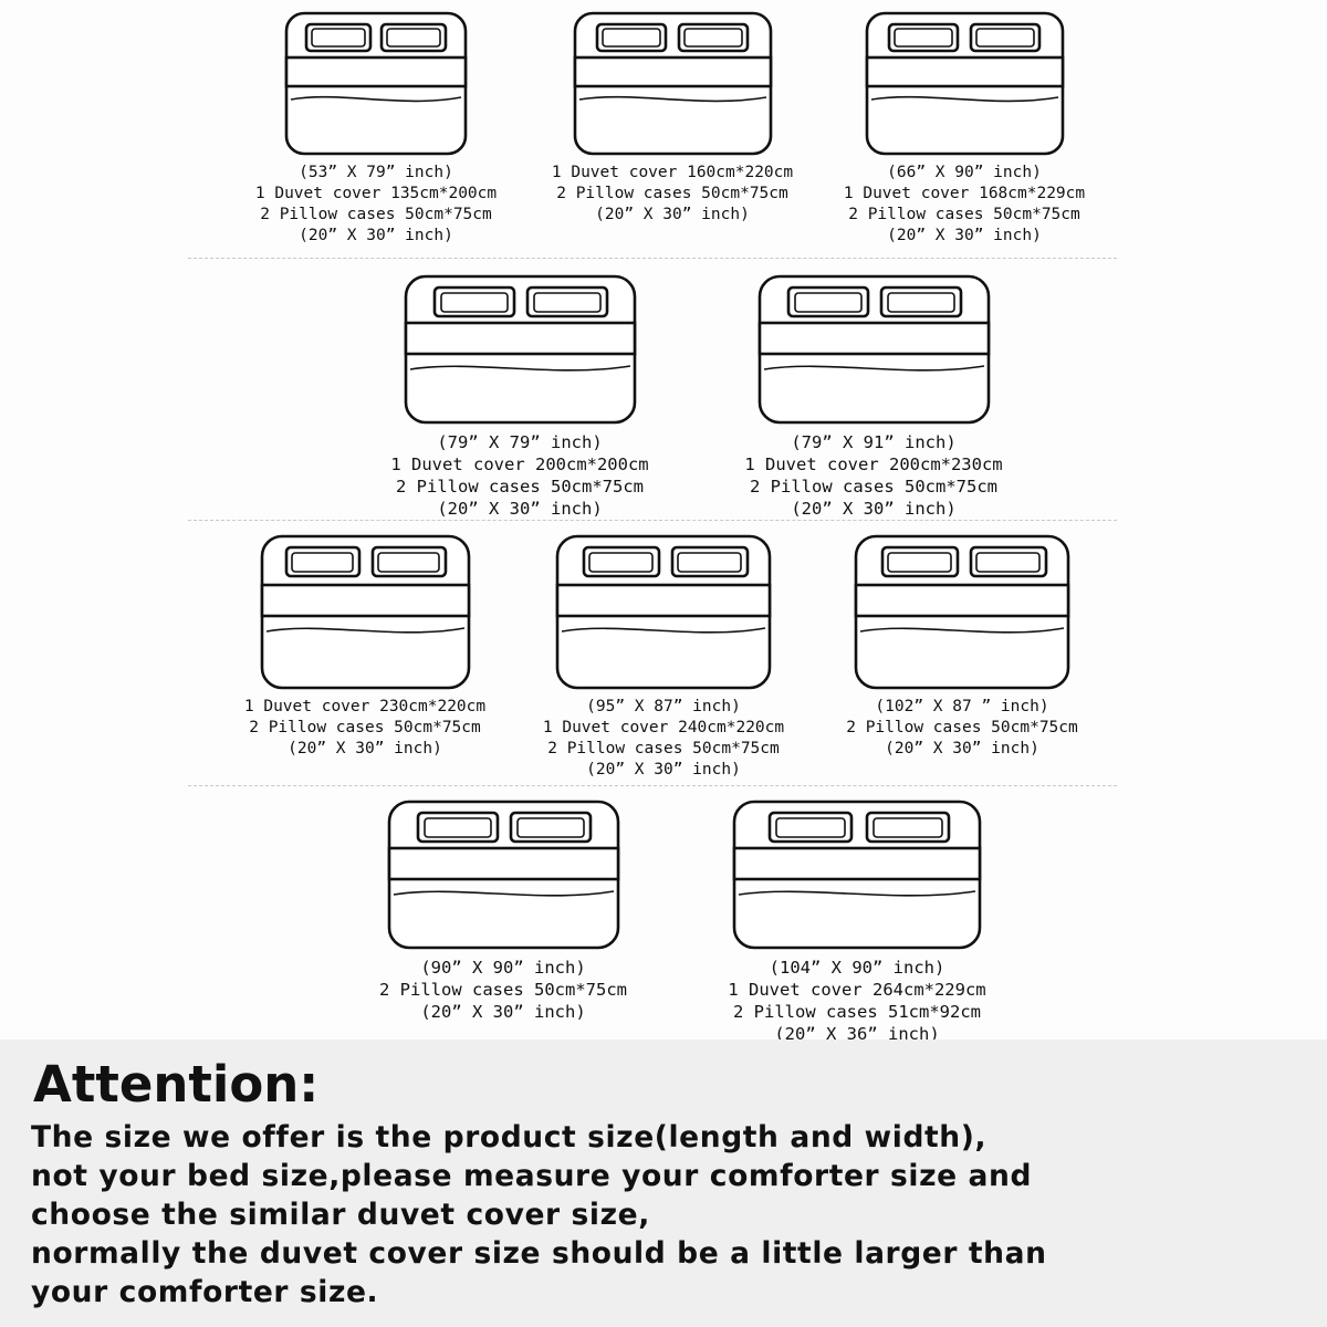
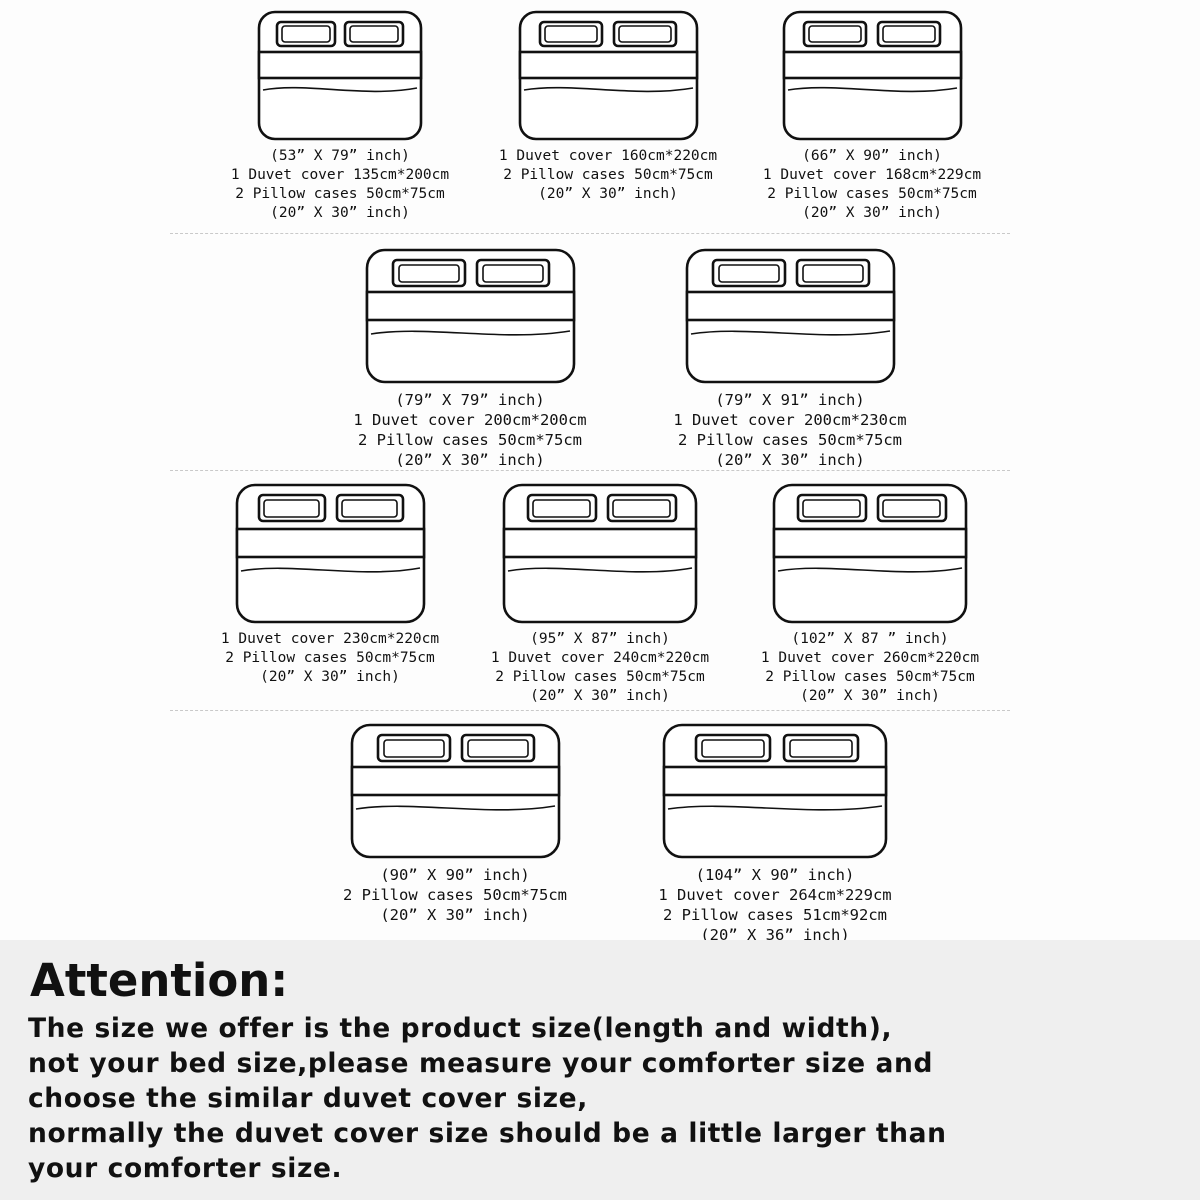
  (53” X 79” inch)
  1 Duvet cover 135cm*200cm
  2 Pillow cases 50cm*75cm
  (20” X 30” inch)
  1 Duvet cover 160cm*220cm
  2 Pillow cases 50cm*75cm
  (20” X 30” inch)
  (66” X 90” inch)
  1 Duvet cover 168cm*229cm
  2 Pillow cases 50cm*75cm
  (20” X 30” inch)
  (79” X 79” inch)
  1 Duvet cover 200cm*200cm
  2 Pillow cases 50cm*75cm
  (20” X 30” inch)
  (79” X 91” inch)
  1 Duvet cover 200cm*230cm
  2 Pillow cases 50cm*75cm
  (20” X 30” inch)
  1 Duvet cover 230cm*220cm
  2 Pillow cases 50cm*75cm
  (20” X 30” inch)
  (95” X 87” inch)
  1 Duvet cover 240cm*220cm
  2 Pillow cases 50cm*75cm
  (20” X 30” inch)
  (102” X 87 ” inch)
+ 1 Duvet cover 260cm*220cm
  2 Pillow cases 50cm*75cm
  (20” X 30” inch)
  (90” X 90” inch)
  2 Pillow cases 50cm*75cm
  (20” X 30” inch)
  (104” X 90” inch)
  1 Duvet cover 264cm*229cm
  2 Pillow cases 51cm*92cm
  (20” X 36” inch)
  Attention:
  The size we offer is the product size(length and width),
  not your bed size,please measure your comforter size and
  choose the similar duvet cover size,
  normally the duvet cover size should be a little larger than
  your comforter size.
